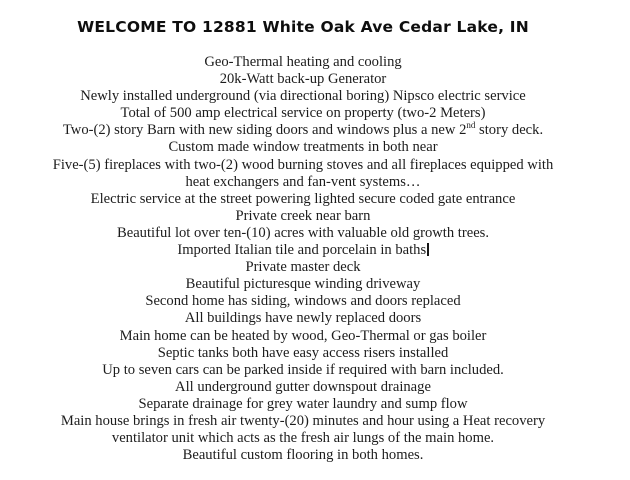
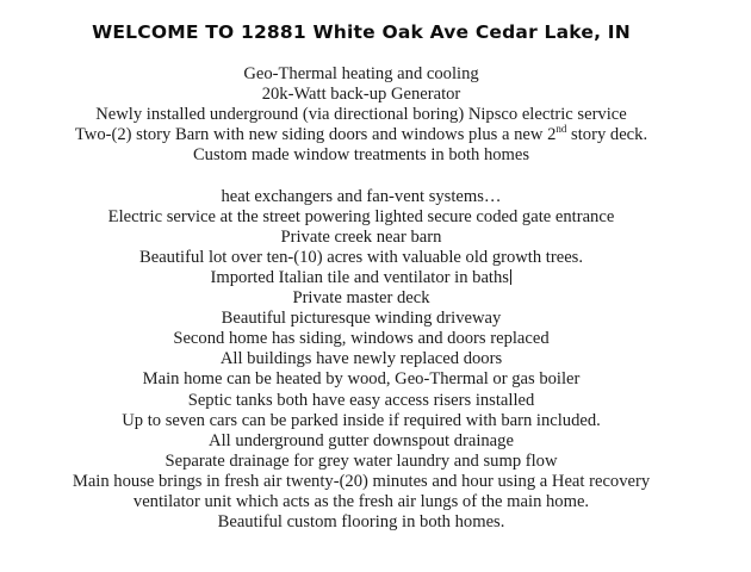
  WELCOME TO 12881 White Oak Ave Cedar Lake, IN
  Geo-Thermal heating and cooling
  20k-Watt back-up Generator
  Newly installed underground (via directional boring) Nipsco electric service
- Total of 500 amp electrical service on property (two-2 Meters)
  Two-(2) story Barn with new siding doors and windows plus a new 2nd story deck.
- Custom made window treatments in both near
+ Custom made window treatments in both homes
- Five-(5) fireplaces with two-(2) wood burning stoves and all fireplaces equipped with
  heat exchangers and fan-vent systems…
  Electric service at the street powering lighted secure coded gate entrance
  Private creek near barn
  Beautiful lot over ten-(10) acres with valuable old growth trees.
- Imported Italian tile and porcelain in baths
+ Imported Italian tile and ventilator in baths
  Private master deck
  Beautiful picturesque winding driveway
  Second home has siding, windows and doors replaced
  All buildings have newly replaced doors
  Main home can be heated by wood, Geo-Thermal or gas boiler
  Septic tanks both have easy access risers installed
  Up to seven cars can be parked inside if required with barn included.
  All underground gutter downspout drainage
  Separate drainage for grey water laundry and sump flow
  Main house brings in fresh air twenty-(20) minutes and hour using a Heat recovery
  ventilator unit which acts as the fresh air lungs of the main home.
  Beautiful custom flooring in both homes.
